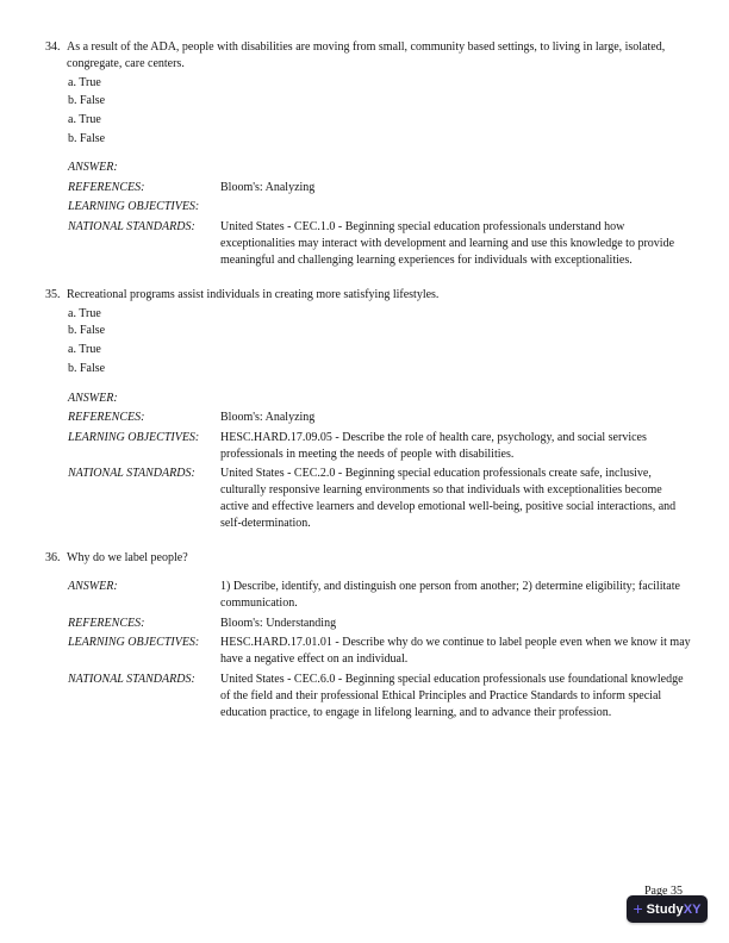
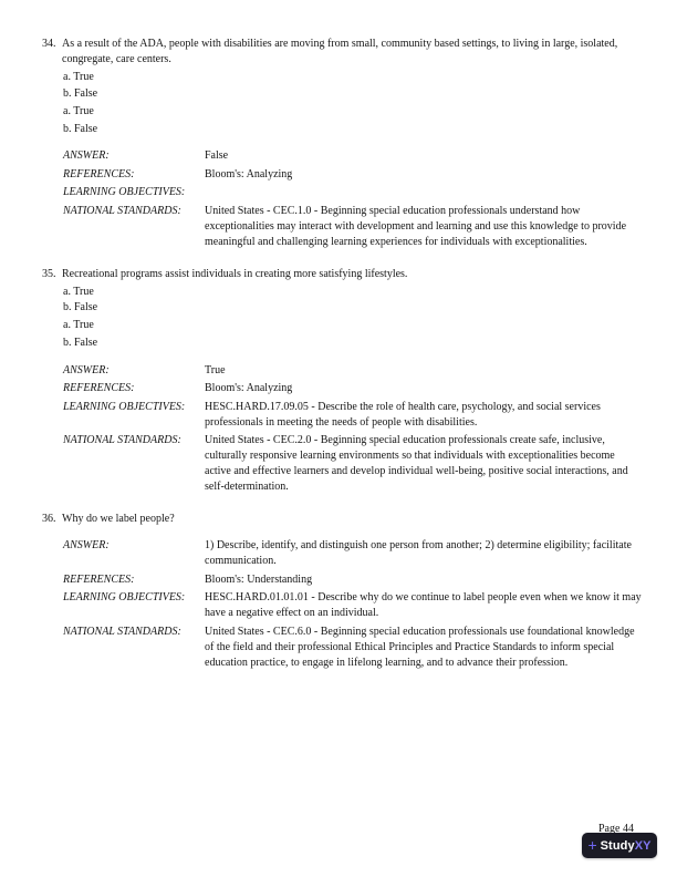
  34.
  As a result of the ADA, people with disabilities are moving from small, community based settings, to living in large, isolated, congregate, care centers.
  a. True
  b. False
  a. True
  b. False
  ANSWER:
+ False
  REFERENCES:
  Bloom's: Analyzing
  LEARNING OBJECTIVES:
  NATIONAL STANDARDS:
  United States - CEC.1.0 - Beginning special education professionals understand how exceptionalities may interact with development and learning and use this knowledge to provide meaningful and challenging learning experiences for individuals with exceptionalities.
  35.
  Recreational programs assist individuals in creating more satisfying lifestyles.
  a. True
  b. False
  a. True
  b. False
  ANSWER:
+ True
  REFERENCES:
  Bloom's: Analyzing
  LEARNING OBJECTIVES:
  HESC.HARD.17.09.05 - Describe the role of health care, psychology, and social services professionals in meeting the needs of people with disabilities.
  NATIONAL STANDARDS:
- United States - CEC.2.0 - Beginning special education professionals create safe, inclusive, culturally responsive learning environments so that individuals with exceptionalities become active and effective learners and develop emotional well-being, positive social interactions, and self-determination.
+ United States - CEC.2.0 - Beginning special education professionals create safe, inclusive, culturally responsive learning environments so that individuals with exceptionalities become active and effective learners and develop individual well-being, positive social interactions, and self-determination.
  36.
  Why do we label people?
  ANSWER:
  1) Describe, identify, and distinguish one person from another; 2) determine eligibility; facilitate communication.
  REFERENCES:
  Bloom's: Understanding
  LEARNING OBJECTIVES:
- HESC.HARD.17.01.01 - Describe why do we continue to label people even when we know it may have a negative effect on an individual.
+ HESC.HARD.01.01.01 - Describe why do we continue to label people even when we know it may have a negative effect on an individual.
  NATIONAL STANDARDS:
  United States - CEC.6.0 - Beginning special education professionals use foundational knowledge of the field and their professional Ethical Principles and Practice Standards to inform special education practice, to engage in lifelong learning, and to advance their profession.
- Page 35
+ Page 44
  +
  Study
  XY
